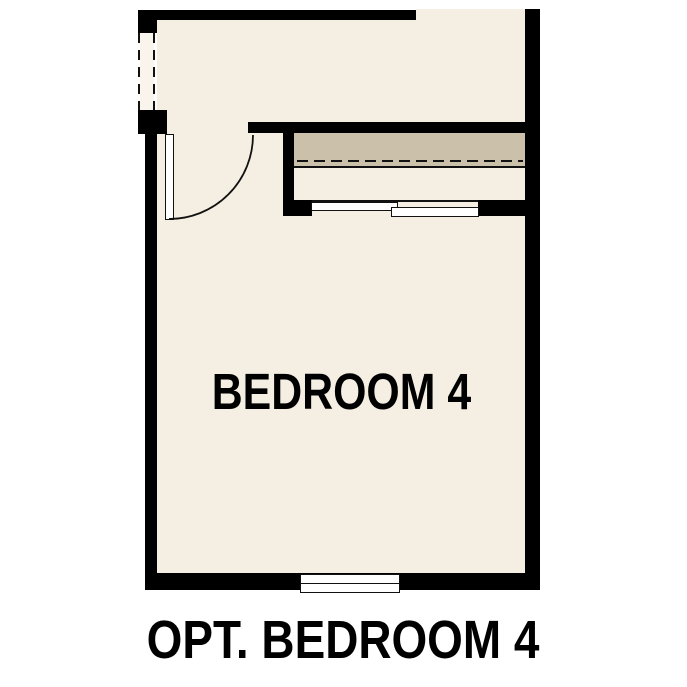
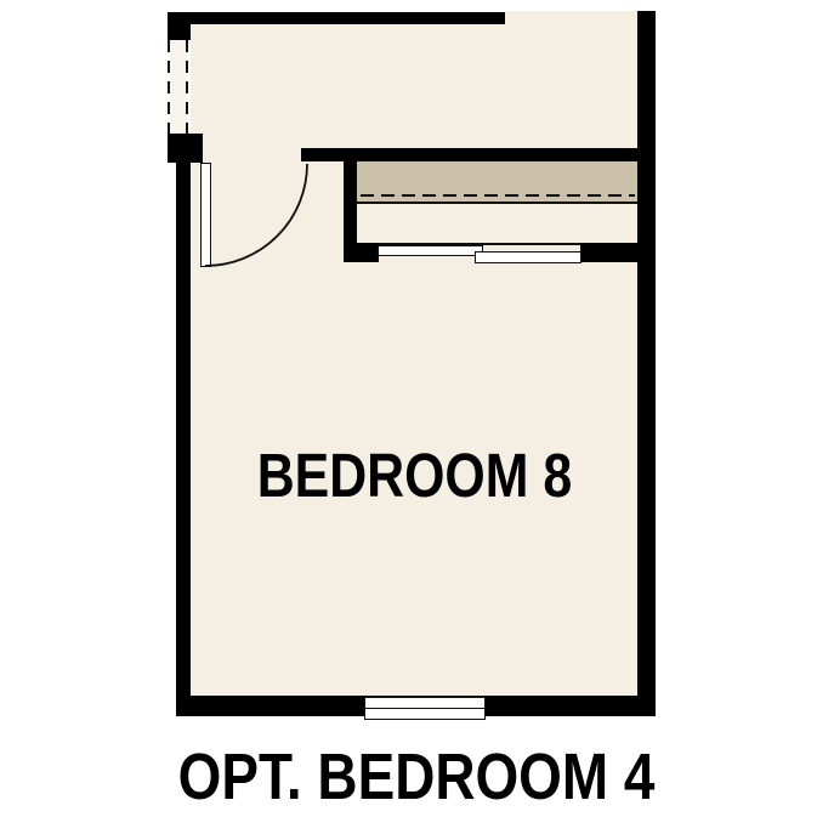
- BEDROOM 4
+ BEDROOM 8
  OPT. BEDROOM 4
